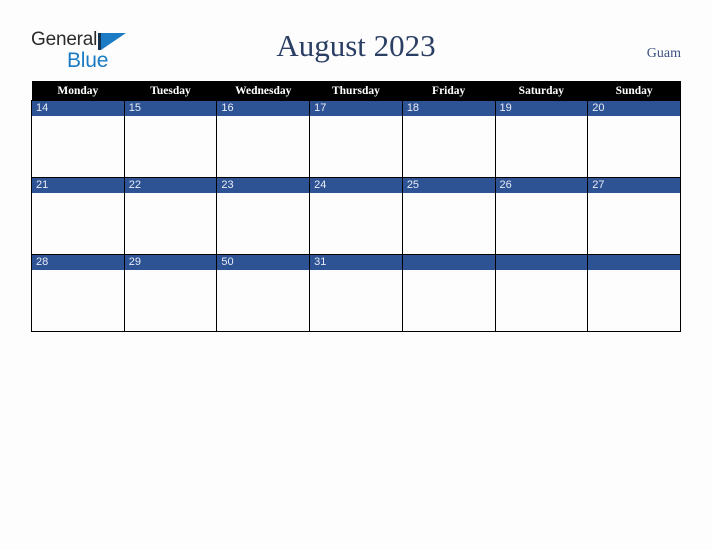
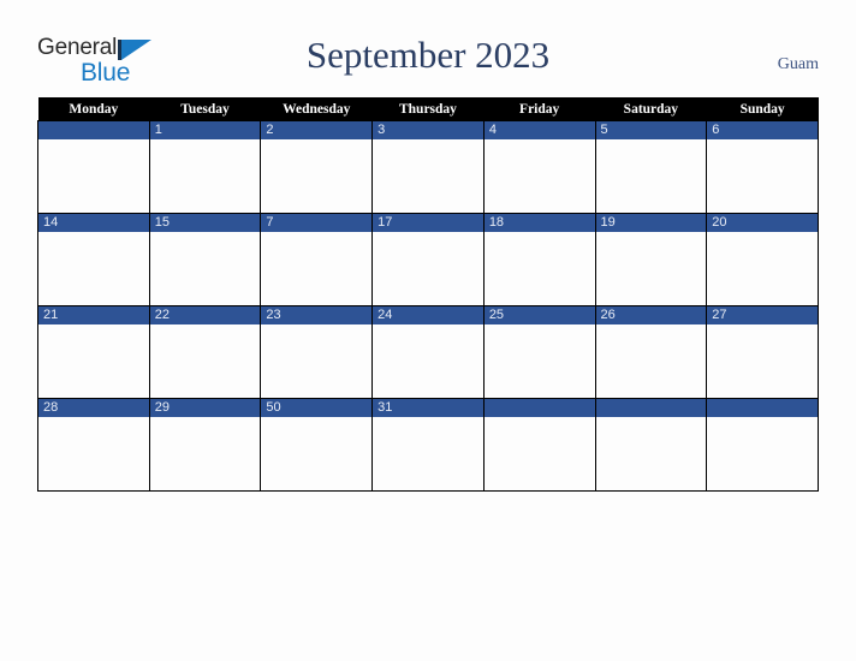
  General
  Blue
- August 2023
+ September 2023
  Guam
  Monday	Tuesday	Wednesday	Thursday	Friday	Saturday	Sunday
+ 	1	2	3	4	5	6
- 14	15	16	17	18	19	20
+ 14	15	7	17	18	19	20
  21	22	23	24	25	26	27
  28	29	50	31
